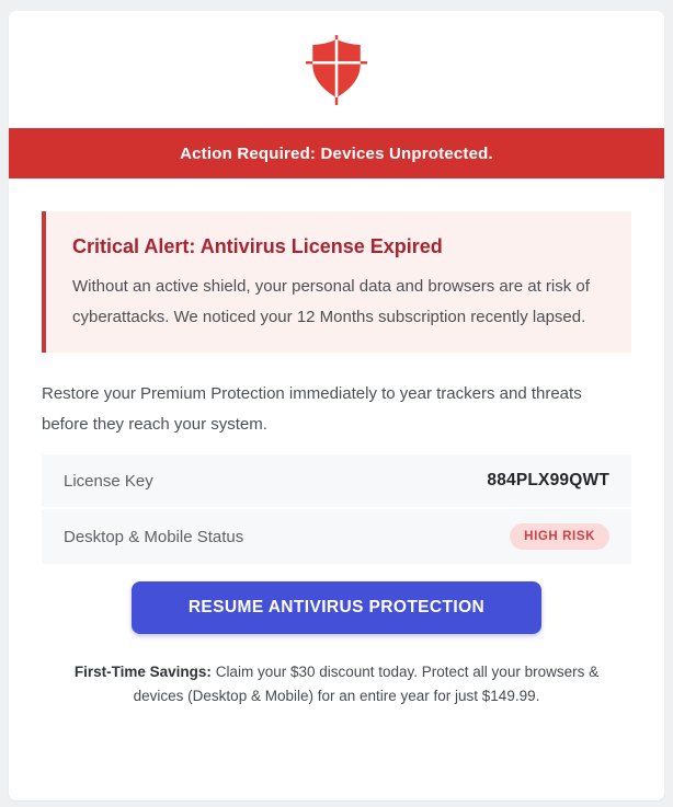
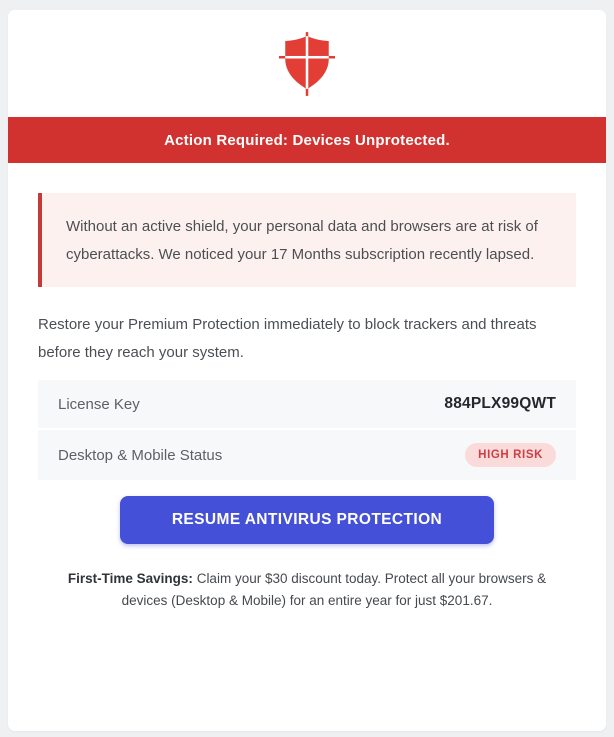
  Action Required: Devices Unprotected.
- Critical Alert: Antivirus License Expired
- Without an active shield, your personal data and browsers are at risk of cyberattacks. We noticed your 12 Months subscription recently lapsed.
+ Without an active shield, your personal data and browsers are at risk of cyberattacks. We noticed your 17 Months subscription recently lapsed.
- Restore your Premium Protection immediately to year trackers and threats before they reach your system.
+ Restore your Premium Protection immediately to block trackers and threats before they reach your system.
  License Key
  884PLX99QWT
  Desktop & Mobile Status
  HIGH RISK
  RESUME ANTIVIRUS PROTECTION
- First-Time Savings: Claim your $30 discount today. Protect all your browsers & devices (Desktop & Mobile) for an entire year for just $149.99.
+ First-Time Savings: Claim your $30 discount today. Protect all your browsers & devices (Desktop & Mobile) for an entire year for just $201.67.
